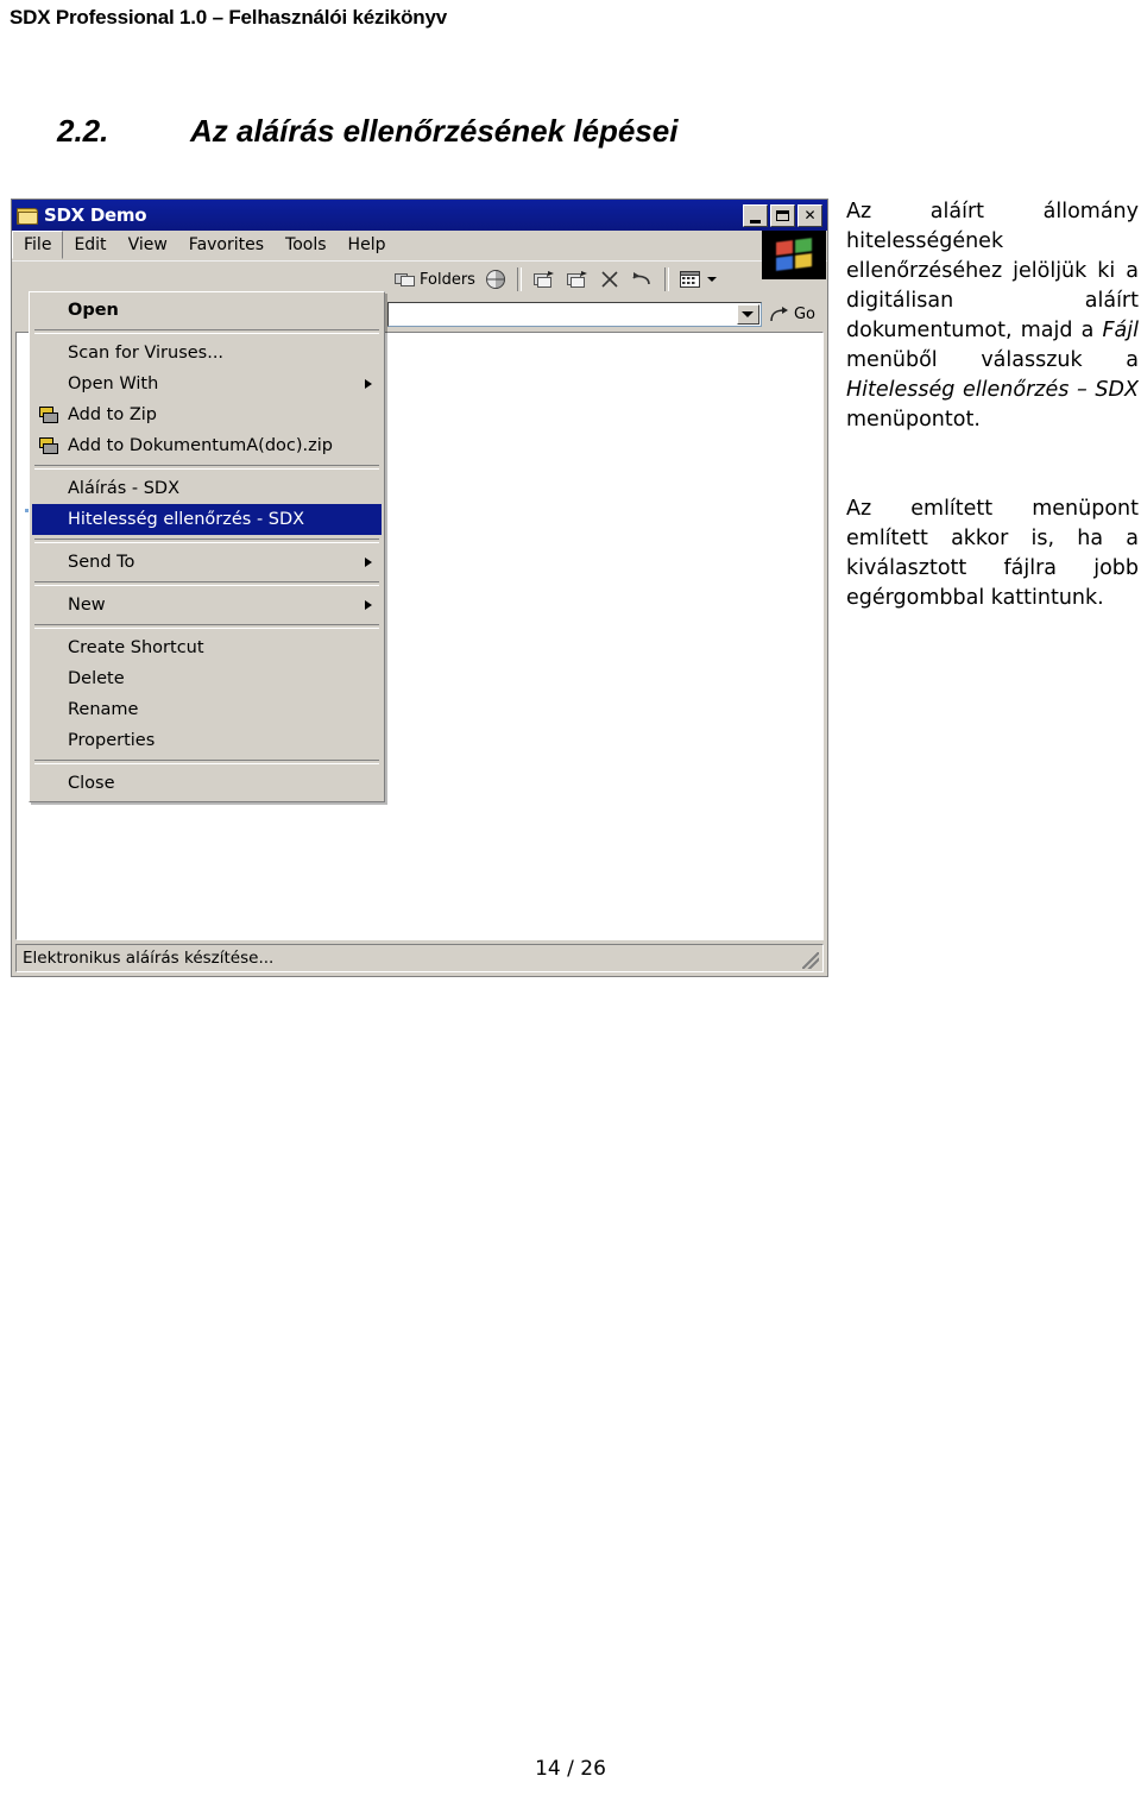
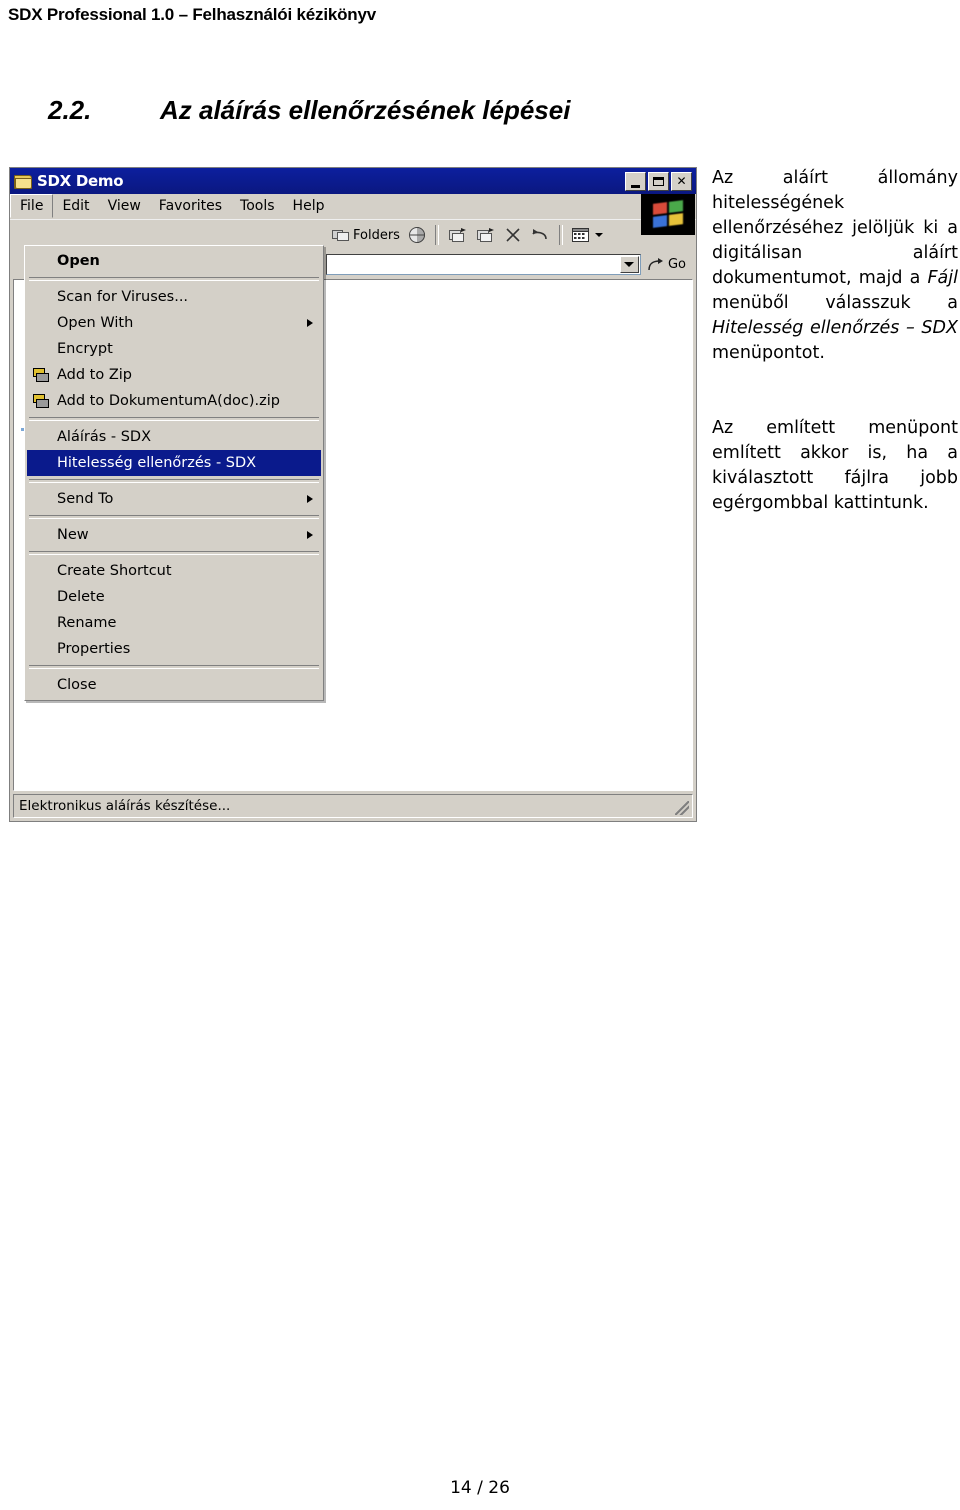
  SDX Professional 1.0 – Felhasználói kézikönyv
  2.2. Az aláírás ellenőrzésének lépései
  SDX Demo
  ✕
  File
  Edit
  View
  Favorites
  Tools
  Help
  Folders
  Go
  Elektronikus aláírás készítése...
  Open
  Scan for Viruses...
  Open With
+ Encrypt
  Add to Zip
  Add to DokumentumA(doc).zip
  Aláírás - SDX
  Hitelesség ellenőrzés - SDX
  Send To
  New
  Create Shortcut
  Delete
  Rename
  Properties
  Close
  Az aláírt állomány hitelességének ellenőrzéséhez jelöljük ki a digitálisan aláírt dokumentumot, majd a Fájl menüből válasszuk a Hitelesség ellenőrzés – SDX menüpontot.
  Az említett menüpont említett akkor is, ha a kiválasztott fájlra jobb egérgombbal kattintunk.
  14 / 26
